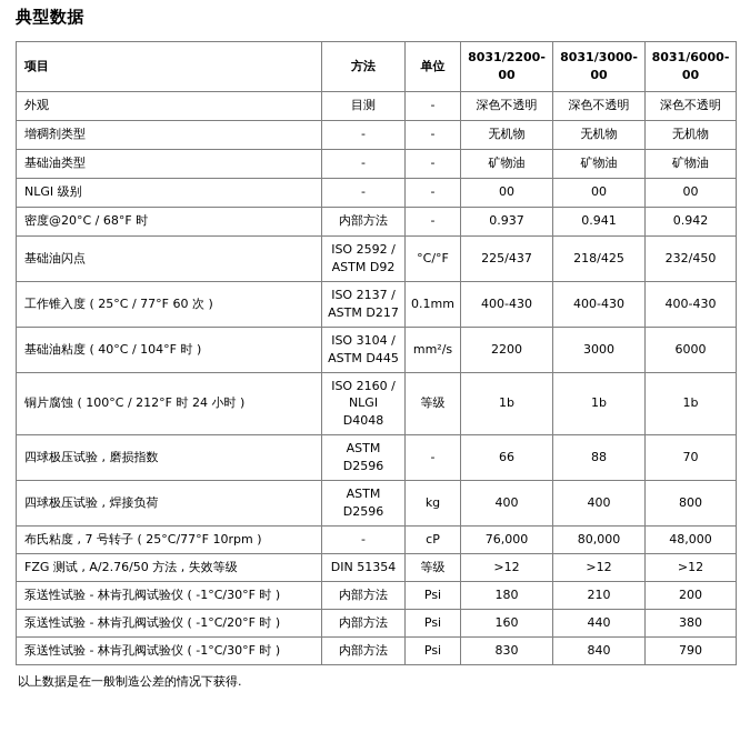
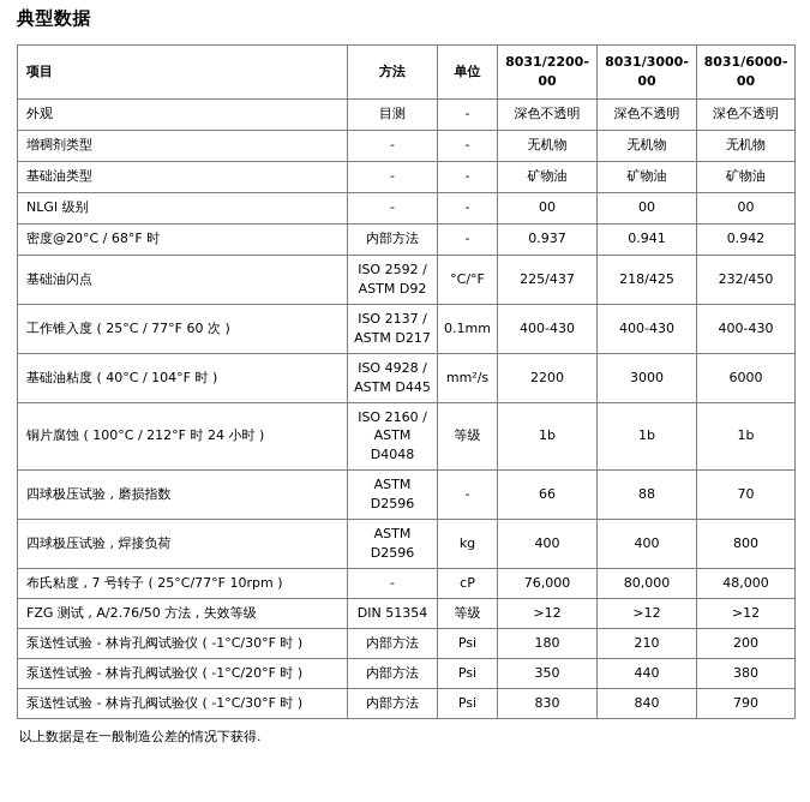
  典型数据
  项目	方法	单位	8031/2200-00	8031/3000-00	8031/6000-00
  外观	目测	-	深色不透明	深色不透明	深色不透明
  增稠剂类型	-	-	无机物	无机物	无机物
  基础油类型	-	-	矿物油	矿物油	矿物油
  NLGI 级别	-	-	00	00	00
  密度@20°C / 68°F 时	内部方法	-	0.937	0.941	0.942
  基础油闪点	ISO 2592 / ASTM D92	°C/°F	225/437	218/425	232/450
  工作锥入度 ( 25°C / 77°F 60 次 )	ISO 2137 / ASTM D217	0.1mm	400-430	400-430	400-430
- 基础油粘度 ( 40°C / 104°F 时 )	ISO 3104 / ASTM D445	mm²/s	2200	3000	6000
+ 基础油粘度 ( 40°C / 104°F 时 )	ISO 4928 / ASTM D445	mm²/s	2200	3000	6000
- 铜片腐蚀 ( 100°C / 212°F 时 24 小时 )	ISO 2160 / NLGI D4048	等级	1b	1b	1b
+ 铜片腐蚀 ( 100°C / 212°F 时 24 小时 )	ISO 2160 / ASTM D4048	等级	1b	1b	1b
  四球极压试验 , 磨损指数	ASTM D2596	-	66	88	70
  四球极压试验 , 焊接负荷	ASTM D2596	kg	400	400	800
  布氏粘度 , 7 号转子 ( 25°C/77°F 10rpm )	-	cP	76,000	80,000	48,000
  FZG 测试 , A/2.76/50 方法 , 失效等级	DIN 51354	等级	>12	>12	>12
  泵送性试验 - 林肯孔阀试验仪 ( -1°C/30°F 时 )	内部方法	Psi	180	210	200
- 泵送性试验 - 林肯孔阀试验仪 ( -1°C/20°F 时 )	内部方法	Psi	160	440	380
+ 泵送性试验 - 林肯孔阀试验仪 ( -1°C/20°F 时 )	内部方法	Psi	350	440	380
  泵送性试验 - 林肯孔阀试验仪 ( -1°C/30°F 时 )	内部方法	Psi	830	840	790
  以上数据是在一般制造公差的情况下获得.
